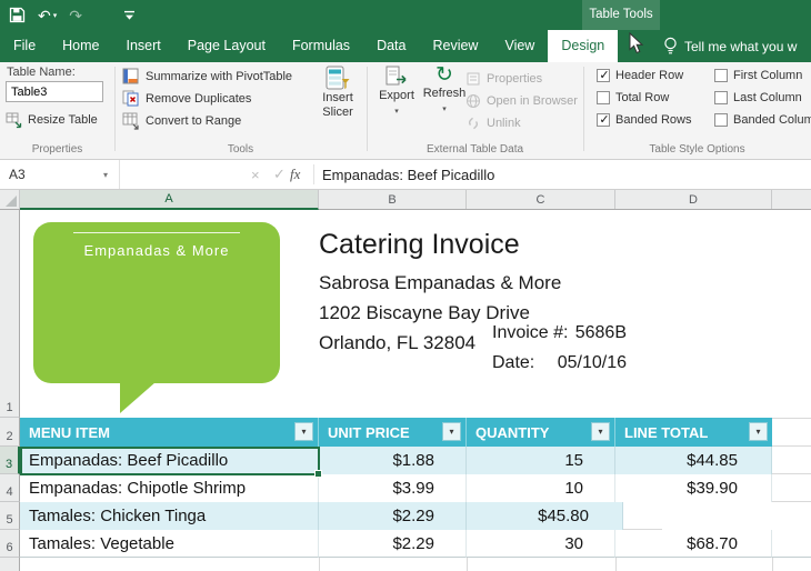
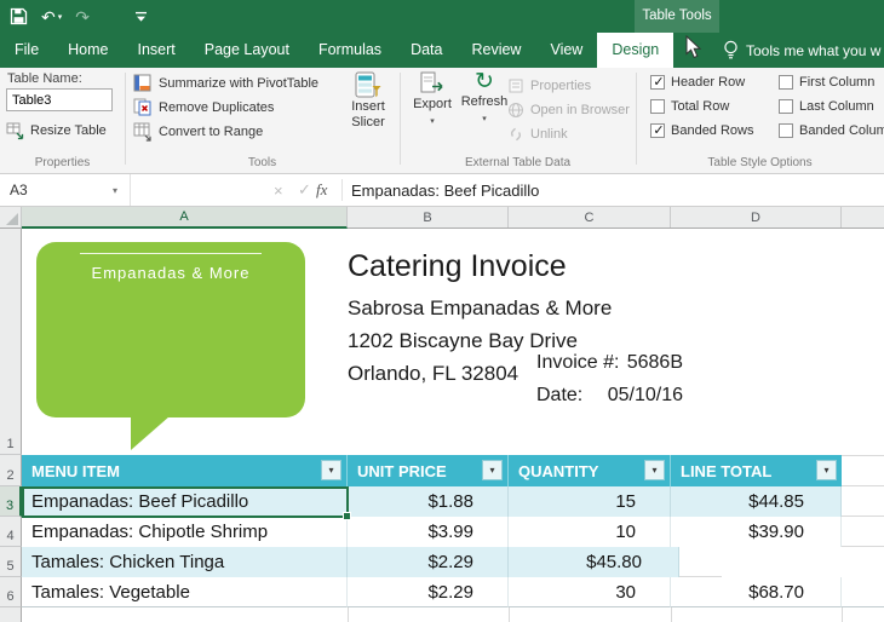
  ↶
  ↷
  Table Tools
  File
  Home
  Insert
  Page Layout
  Formulas
  Data
  Review
  View
  Design
- Tell me what you w
+ Tools me what you w
  Table Name:
  Table3
  Resize Table
  Properties
  Summarize with PivotTable
  Remove Duplicates
  Convert to Range
  Insert Slicer
  Tools
  Export
  ↻
  Refresh
  Properties
  Open in Browser
  Unlink
  External Table Data
  Header Row
  Total Row
  Banded Rows
  First Column
  Last Column
  Banded Colum
  Table Style Options
  A3
  ▾
  ×
  ✓
  fx
  Empanadas: Beef Picadillo
  A
  B
  C
  D
  1
  2
  3
  4
  5
  6
  Empanadas & More
  Catering Invoice
  Sabrosa Empanadas & More
  1202 Biscayne Bay Drive
  Orlando, FL 32804
  Invoice #:
  5686B
  Date:
  05/10/16
  MENU ITEM
  ▾
  UNIT PRICE
  ▾
  QUANTITY
  ▾
  LINE TOTAL
  ▾
  Empanadas: Beef Picadillo
  $1.88
  15
  $44.85
  Empanadas: Chipotle Shrimp
  $3.99
  10
  $39.90
  Tamales: Chicken Tinga
  $2.29
  $45.80
  Tamales: Vegetable
  $2.29
  30
  $68.70
